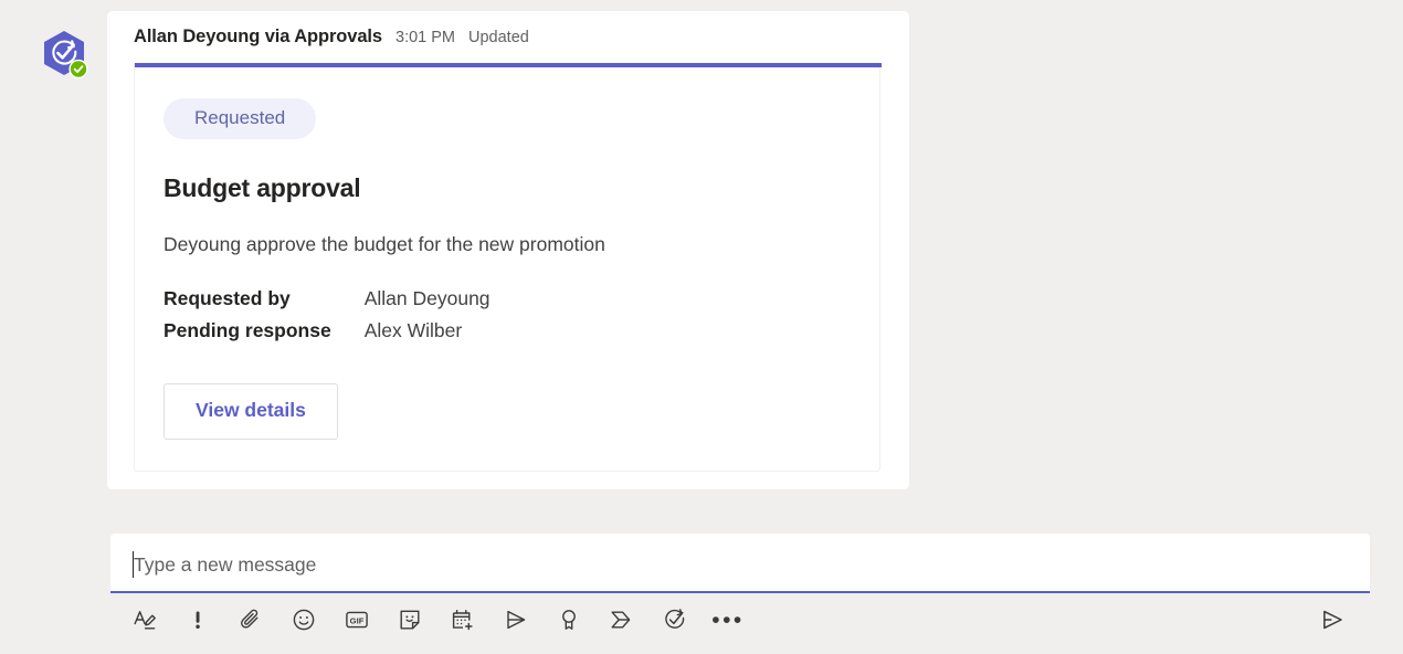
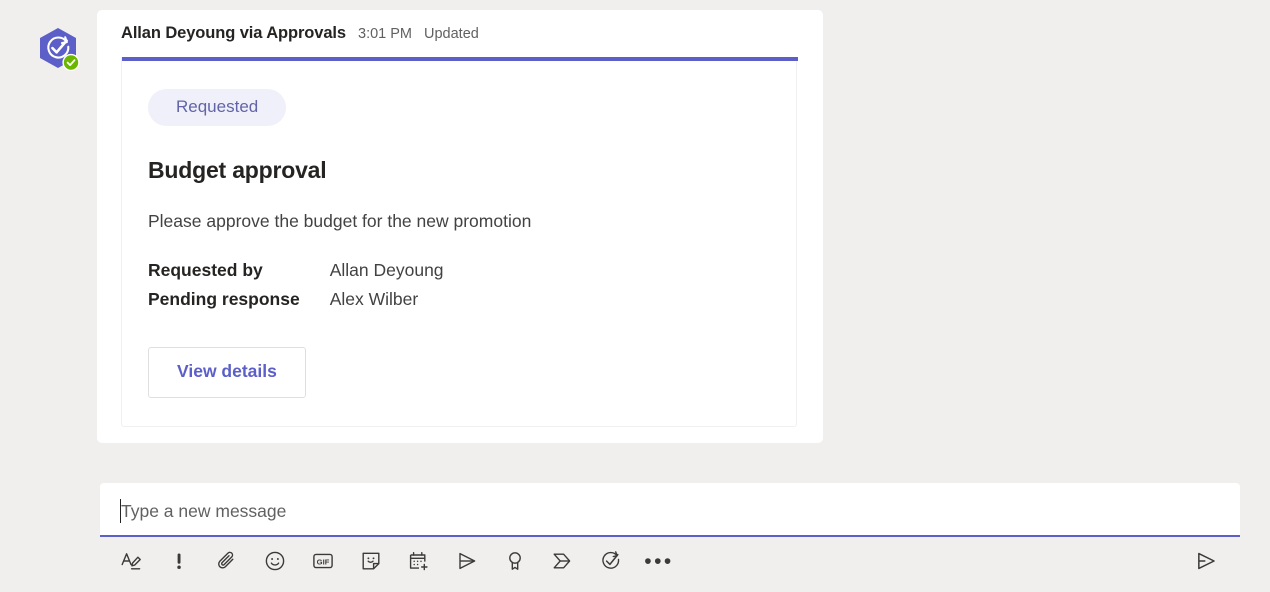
  Allan Deyoung via Approvals
  3:01 PM
  Updated
  Requested
  Budget approval
- Deyoung approve the budget for the new promotion
+ Please approve the budget for the new promotion
  Requested by	Allan Deyoung
  Pending response	Alex Wilber
  View details
  Type a new message
  GIF
  •••
